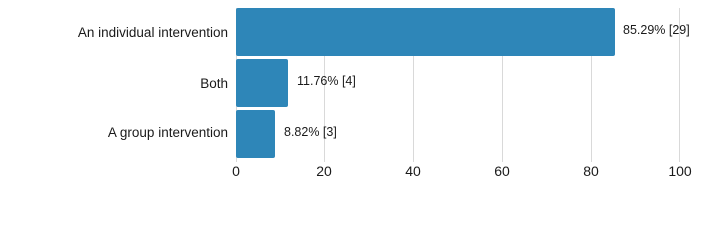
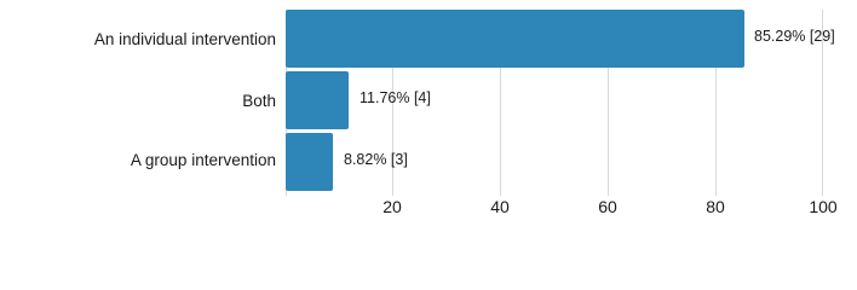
  An individual intervention
  Both
  A group intervention
  85.29% [29]
  11.76% [4]
  8.82% [3]
- 0
  20
  40
  60
  80
  100
